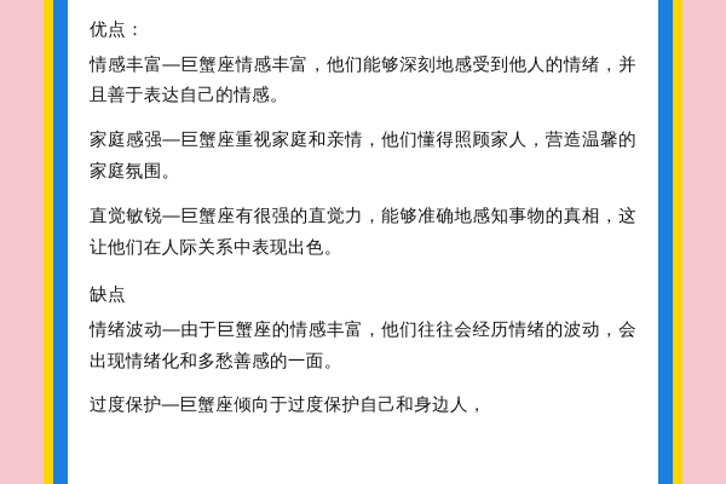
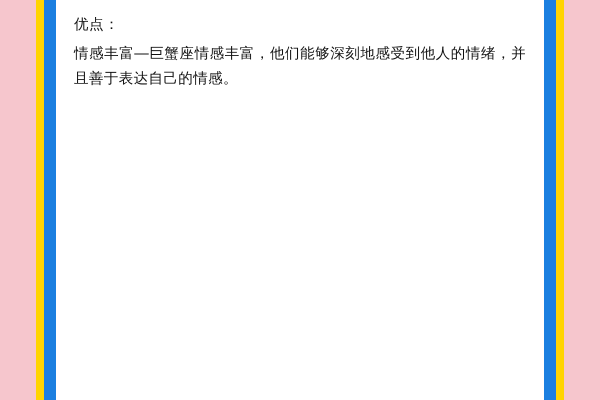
  优点：
  情感丰富—巨蟹座情感丰富，他们能够深刻地感受到他人的情绪，并且善于表达自己的情感。
- 家庭感强—巨蟹座重视家庭和亲情，他们懂得照顾家人，营造温馨的家庭氛围。
- 直觉敏锐—巨蟹座有很强的直觉力，能够准确地感知事物的真相，这让他们在人际关系中表现出色。
- 缺点
- 情绪波动—由于巨蟹座的情感丰富，他们往往会经历情绪的波动，会出现情绪化和多愁善感的一面。
- 过度保护—巨蟹座倾向于过度保护自己和身边人，
